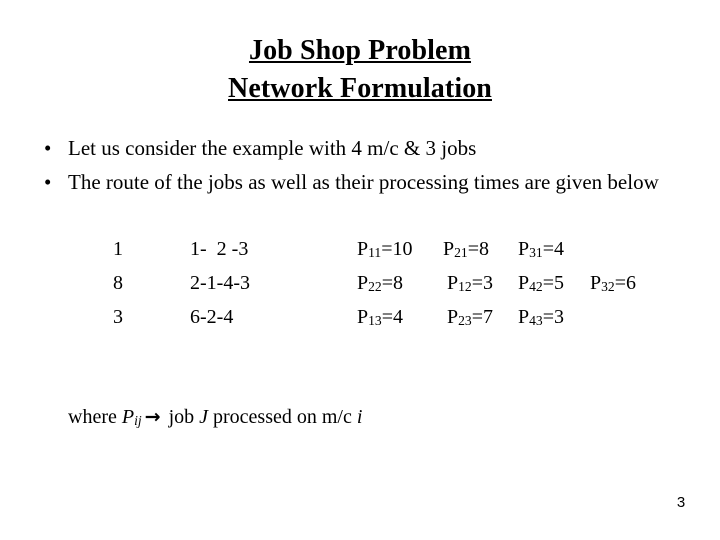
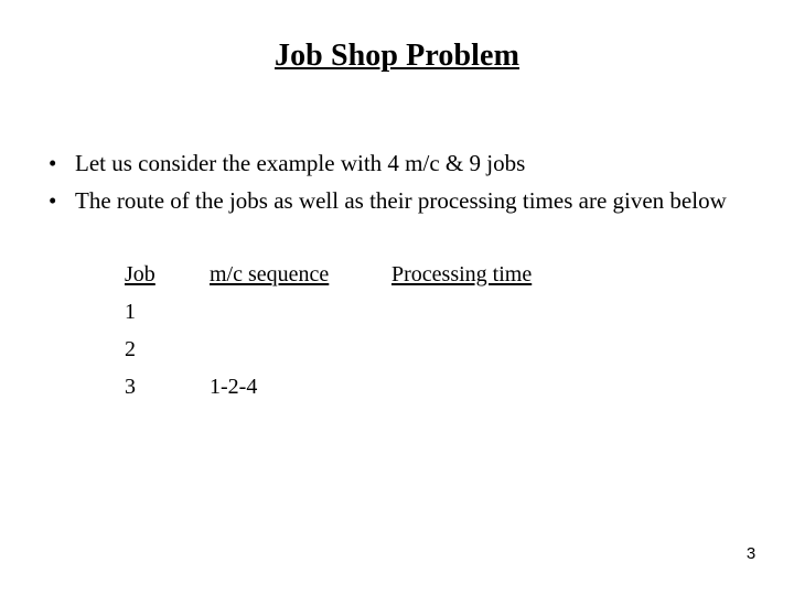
  Job Shop Problem
- Network Formulation
  •
- Let us consider the example with 4 m/c & 3 jobs
+ Let us consider the example with 4 m/c & 9 jobs
  •
  The route of the jobs as well as their processing times are given below
+ Job
+ m/c sequence
+ Processing time
  1
- 1- 2 -3
- P11=10
- P21=8
- P31=4
- 8
+ 2
- 2-1-4-3
- P22=8
- P12=3
- P42=5
- P32=6
  3
- 6-2-4
+ 1-2-4
- P13=4
- P23=7
- P43=3
- where Pij → job J processed on m/c i
  3
